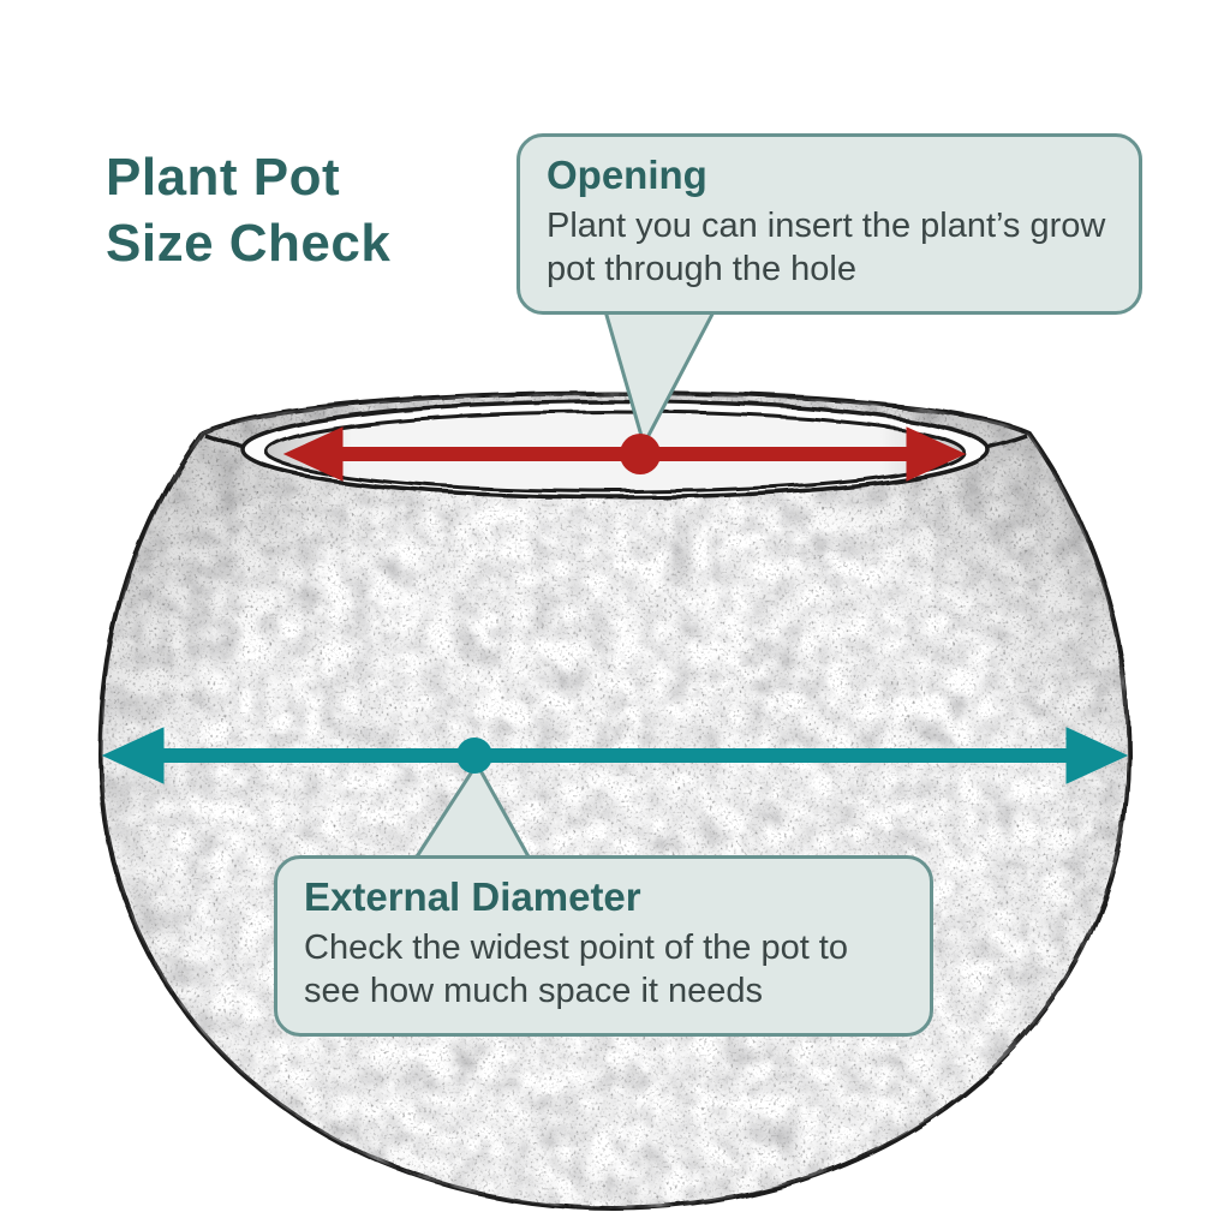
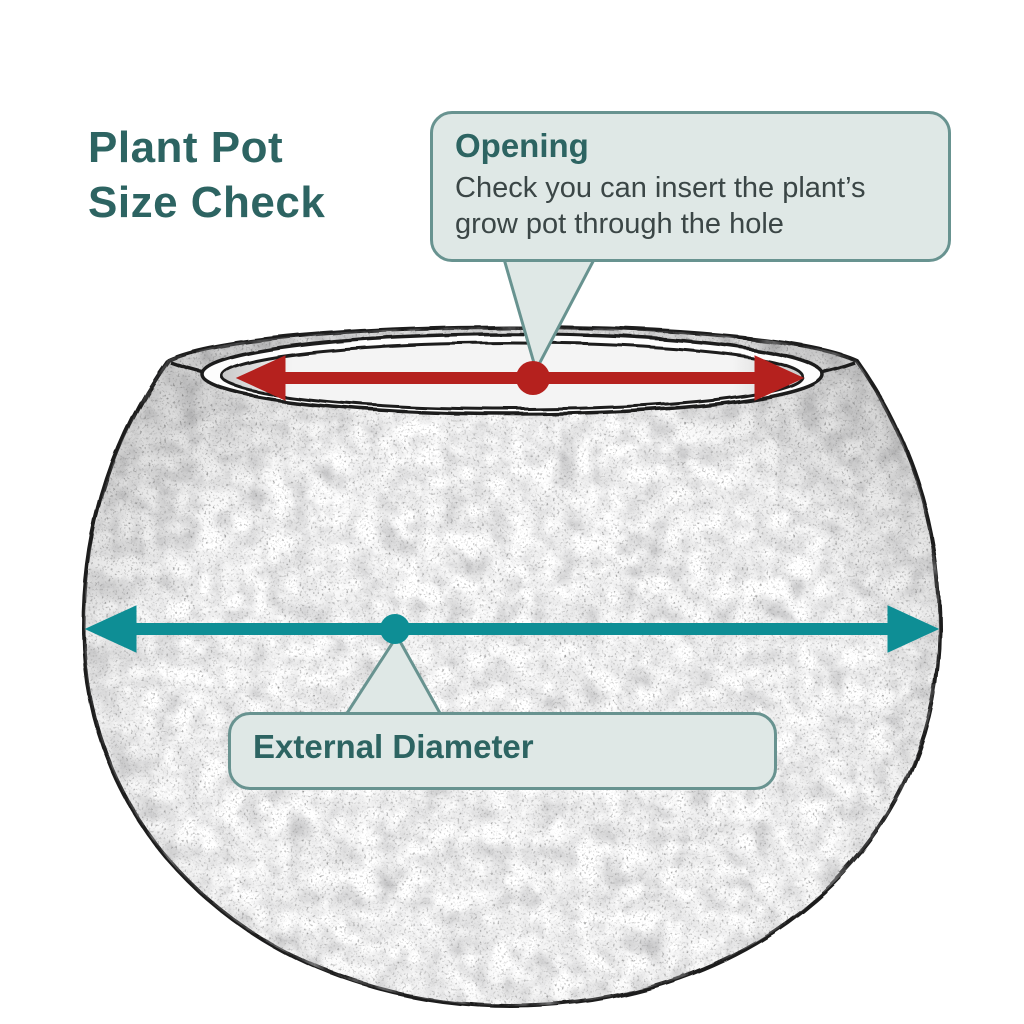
  Plant Pot
  Size Check
  Opening
- Plant you can insert the plant’s grow pot through the hole
+ Check you can insert the plant’s grow pot through the hole
  External Diameter
- Check the widest point of the pot to see how much space it needs
